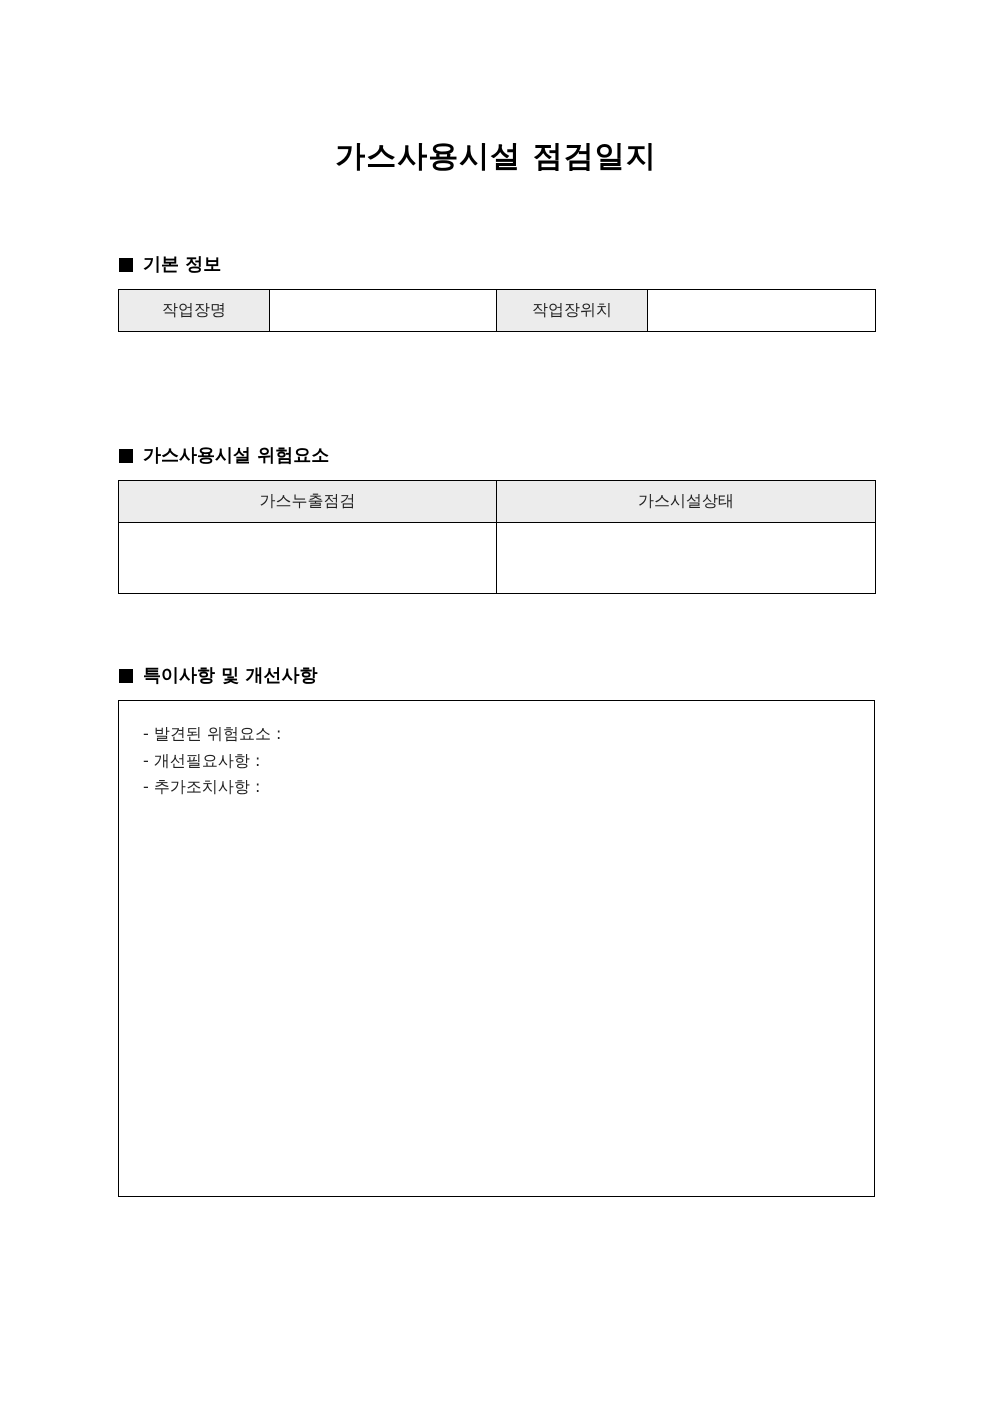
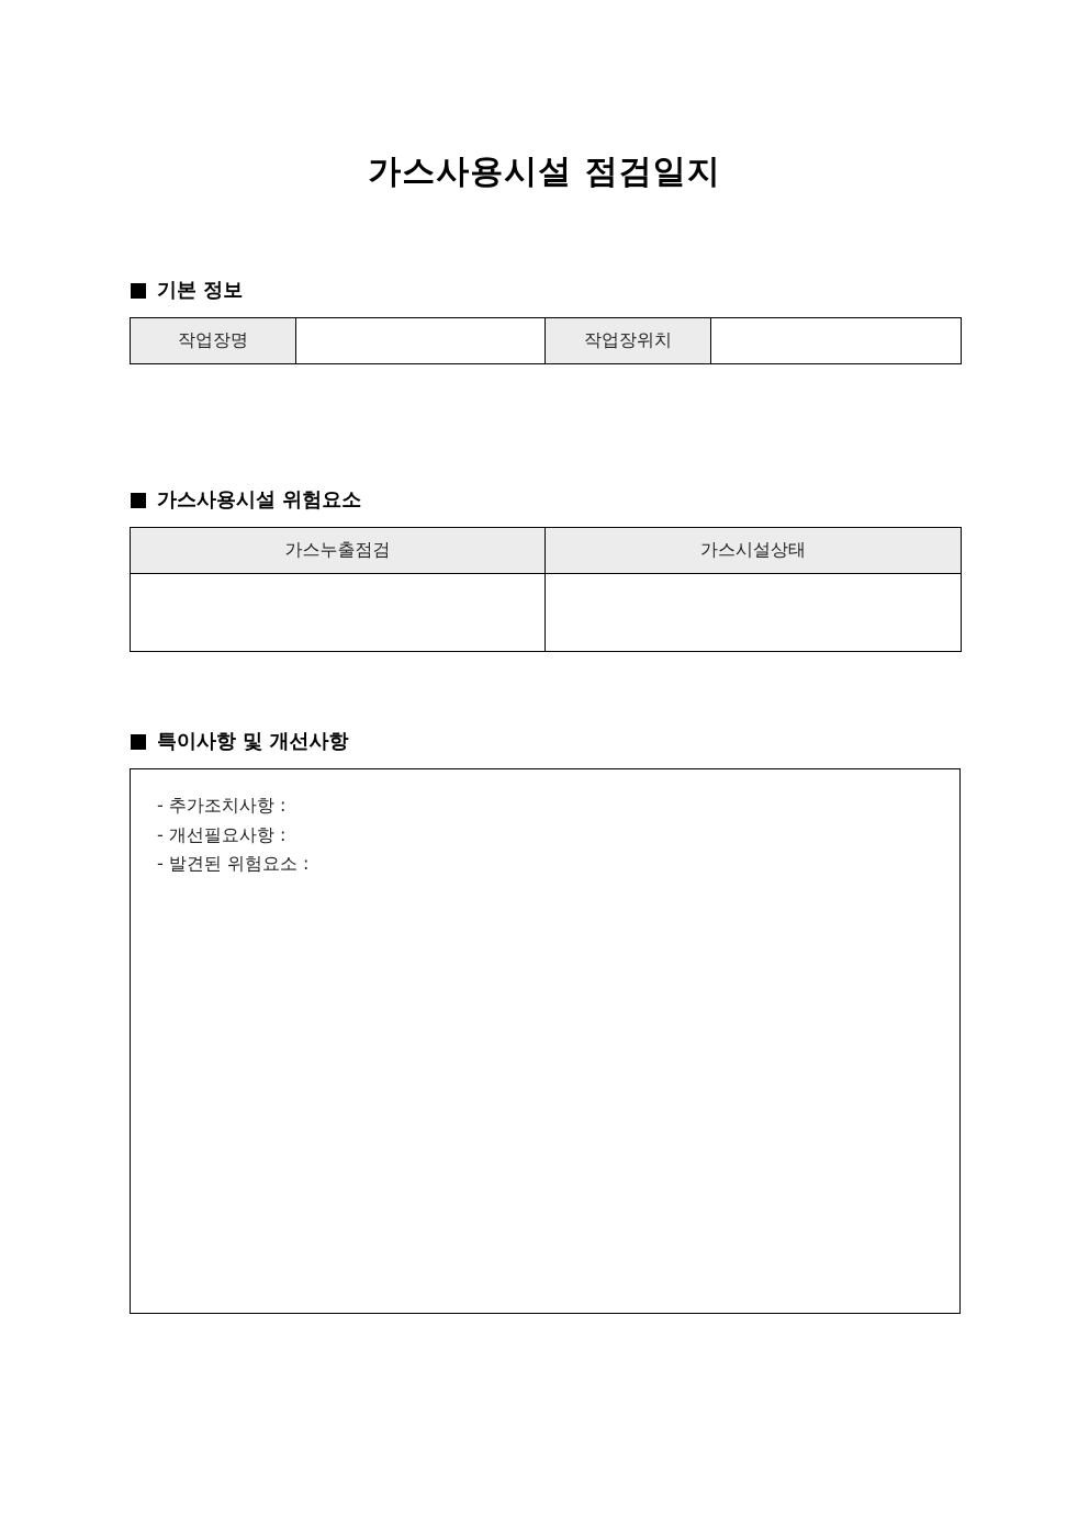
  가스사용시설 점검일지
  기본 정보
  작업장명		작업장위치
  가스사용시설 위험요소
  가스누출점검	가스시설상태
  특이사항 및 개선사항
- - 발견된 위험요소 :
+ - 추가조치사항 :
  - 개선필요사항 :
- - 추가조치사항 :
+ - 발견된 위험요소 :
